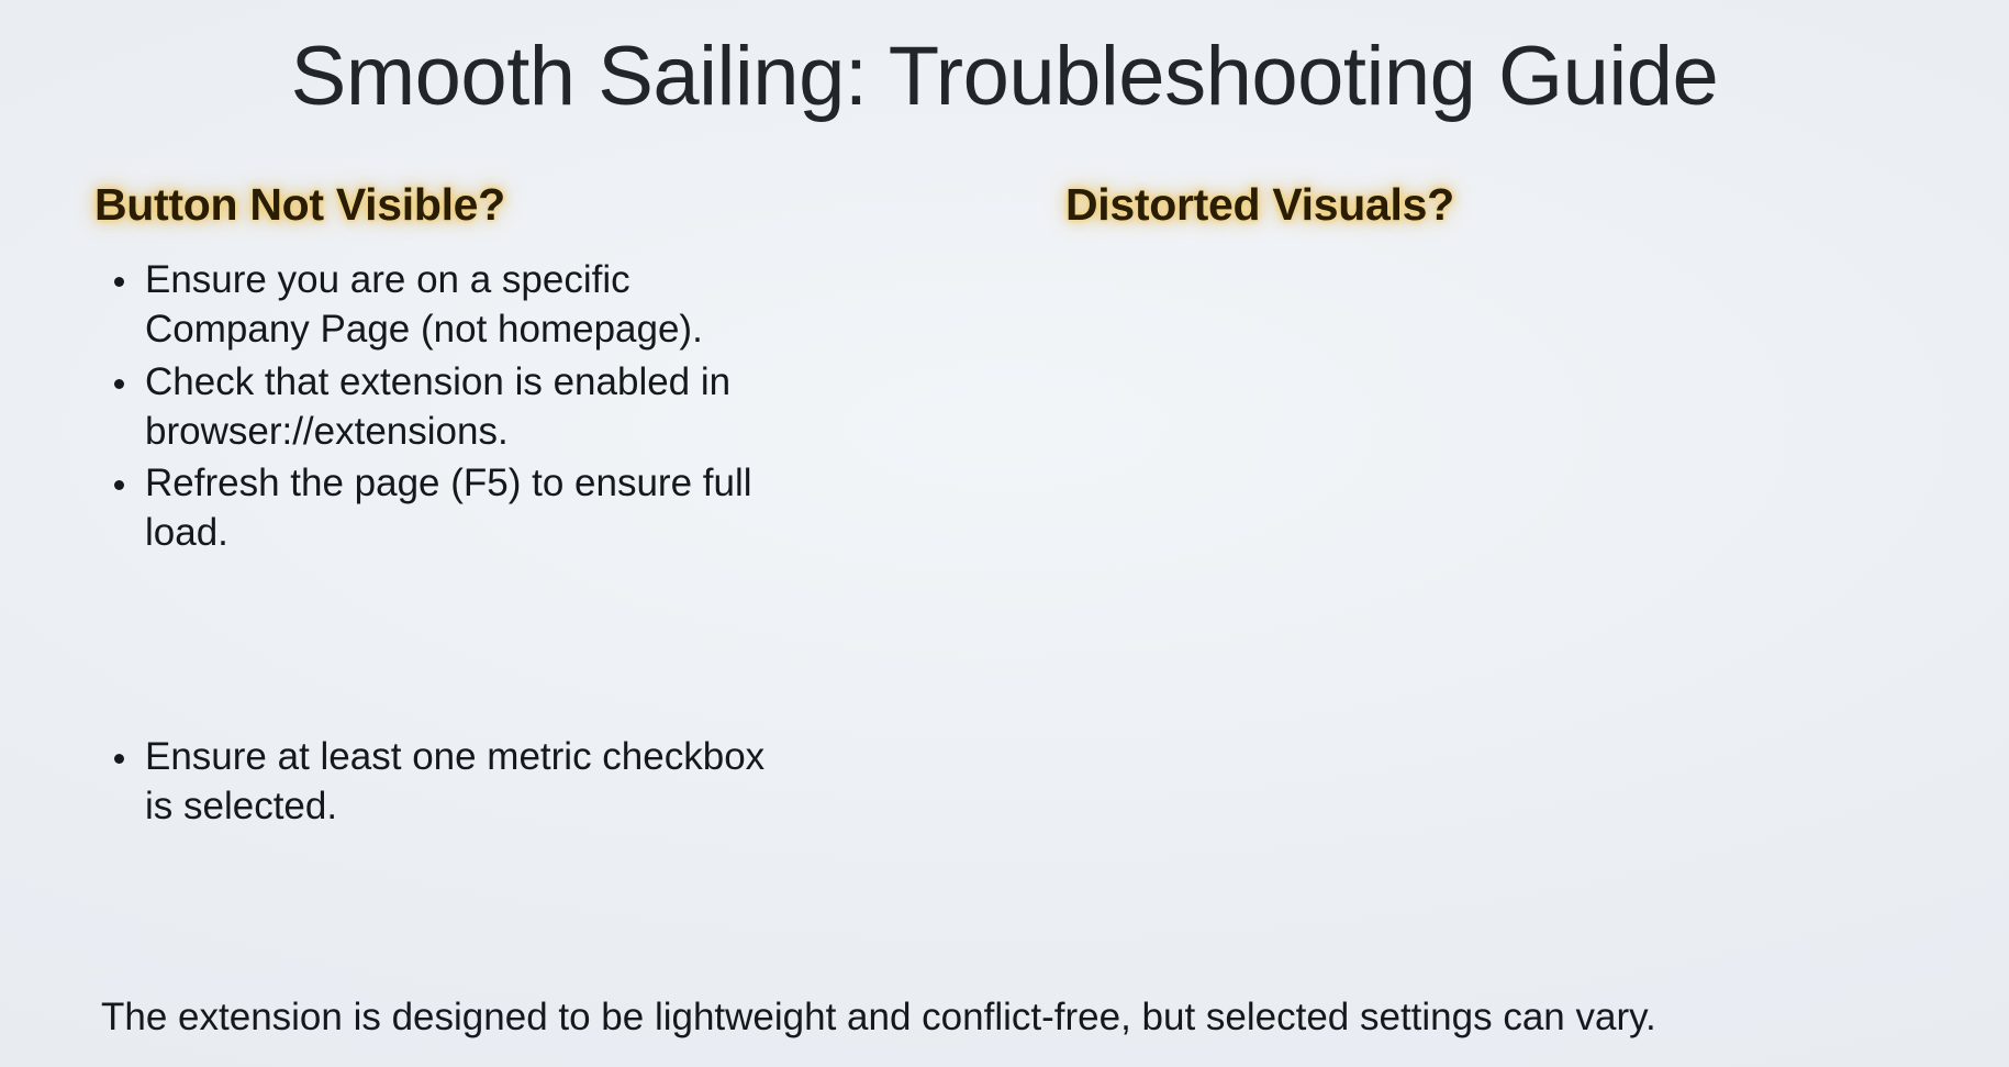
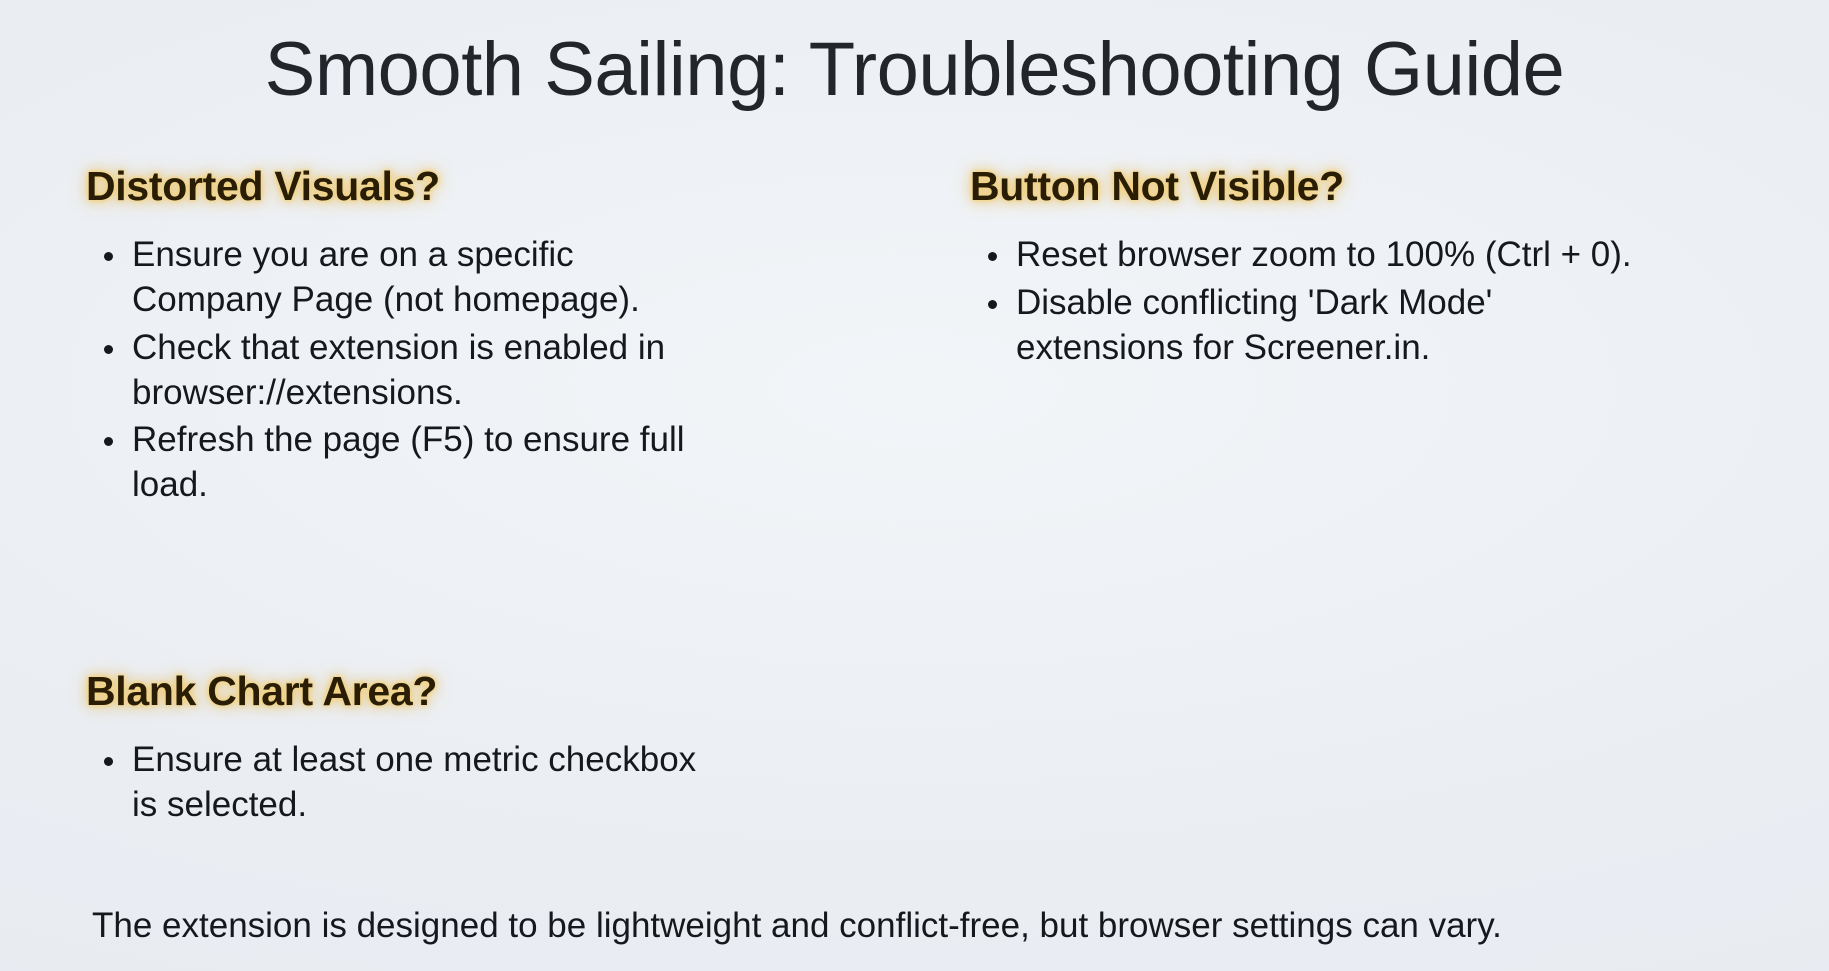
  Smooth Sailing: Troubleshooting Guide
- Button Not Visible?
+ Distorted Visuals?
  Ensure you are on a specific Company Page (not homepage).
  Check that extension is enabled in browser://extensions.
  Refresh the page (F5) to ensure full load.
- Distorted Visuals?
+ Button Not Visible?
+ Reset browser zoom to 100% (Ctrl + 0).
+ Disable conflicting 'Dark Mode' extensions for Screener.in.
+ Blank Chart Area?
  Ensure at least one metric checkbox is selected.
- The extension is designed to be lightweight and conflict-free, but selected settings can vary.
+ The extension is designed to be lightweight and conflict-free, but browser settings can vary.
